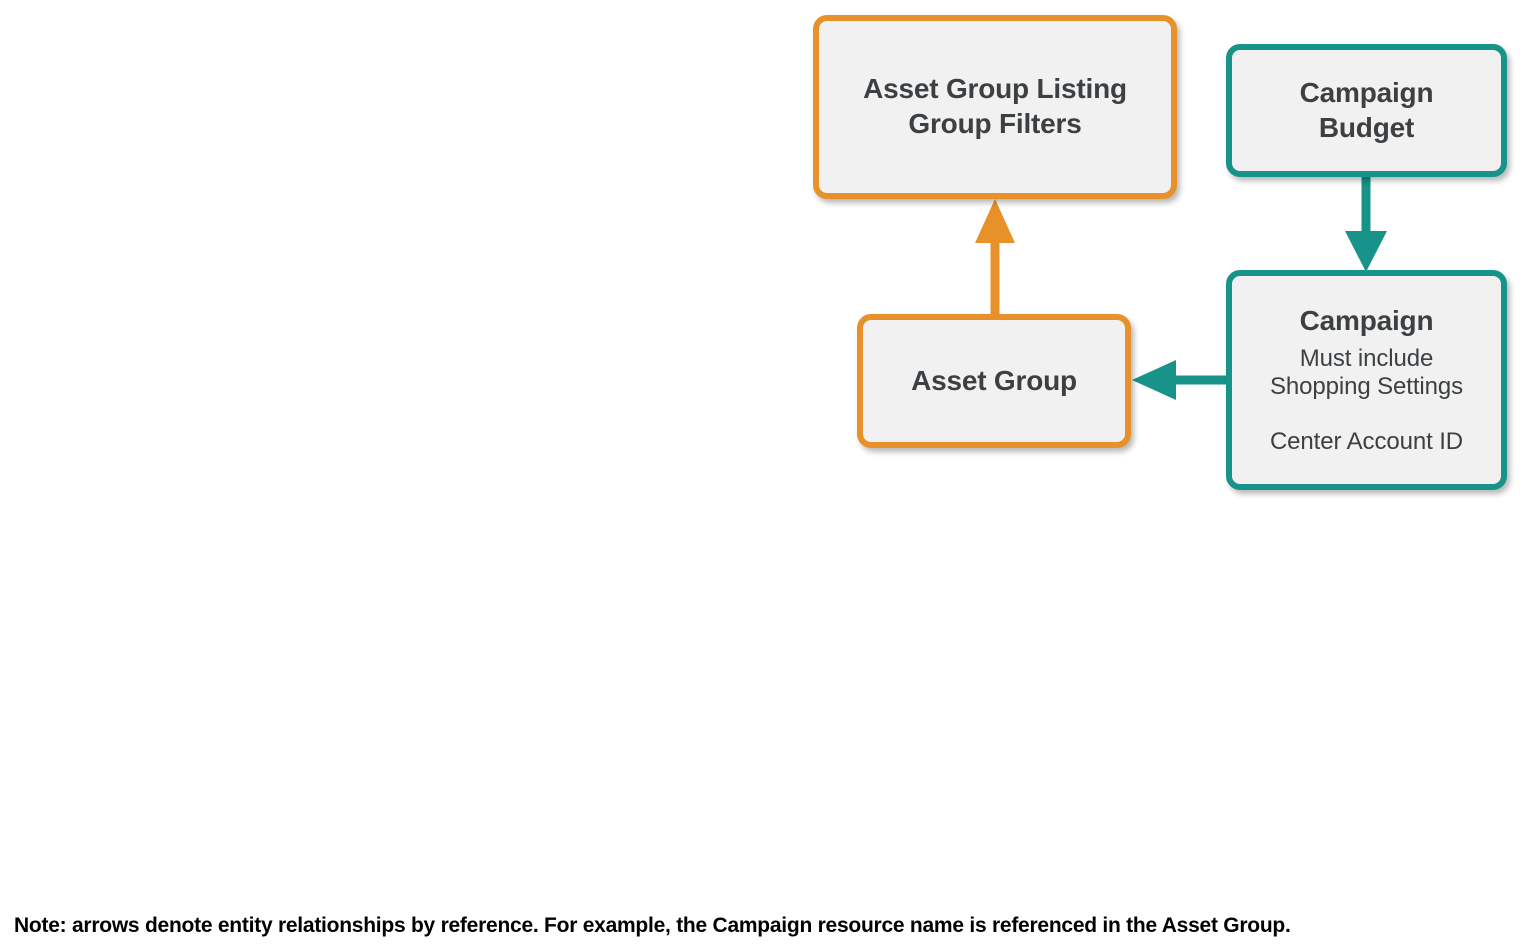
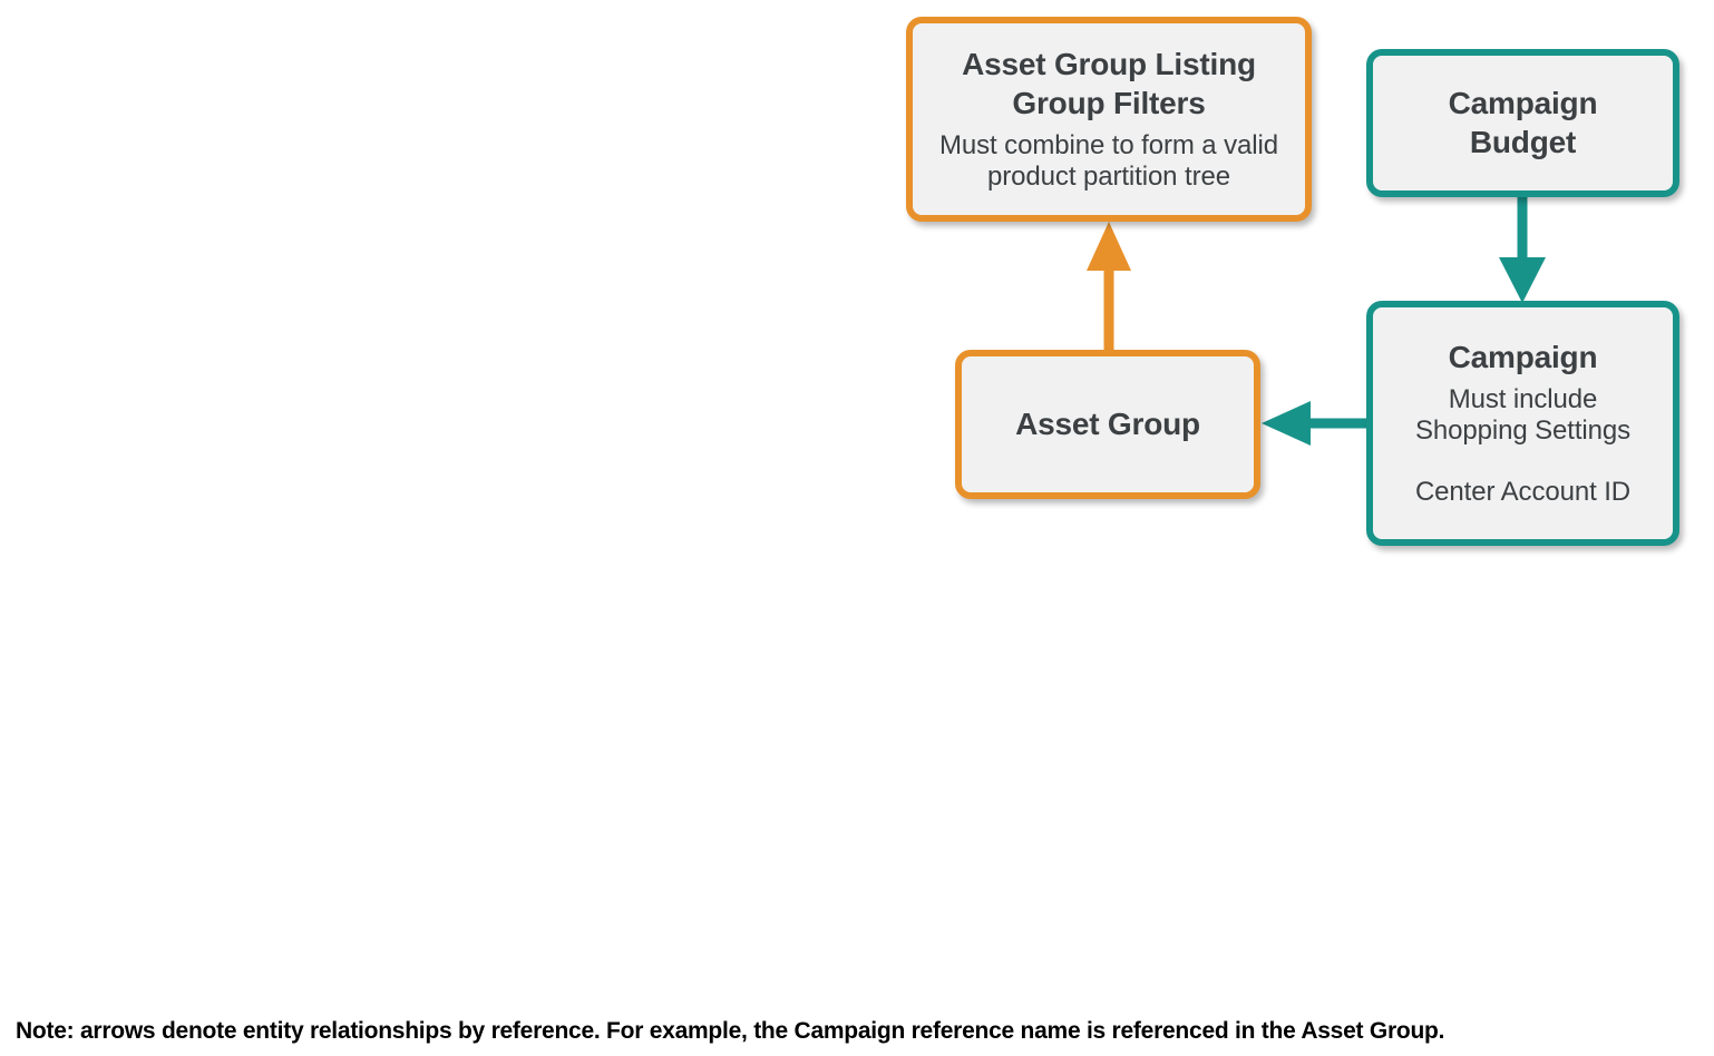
  Asset Group Listing
  Group Filters
+ Must combine to form a valid
+ product partition tree
  Campaign
  Budget
  Asset Group
  Campaign
  Must include
  Shopping Settings
  Center Account ID
- Note: arrows denote entity relationships by reference. For example, the Campaign resource name is referenced in the Asset Group.
+ Note: arrows denote entity relationships by reference. For example, the Campaign reference name is referenced in the Asset Group.
